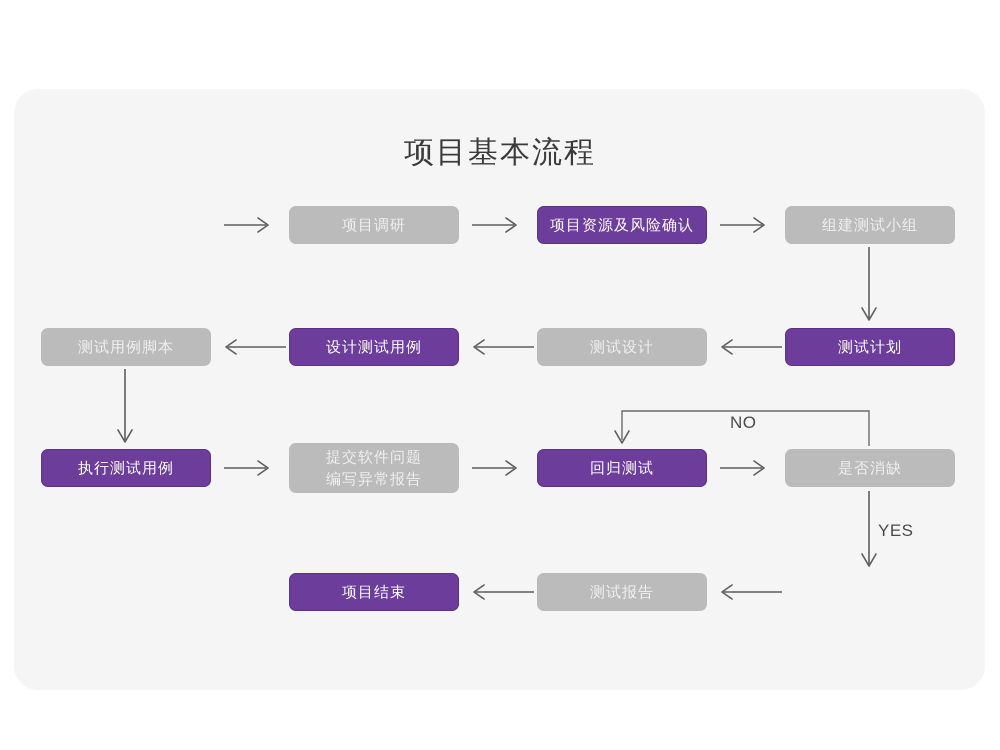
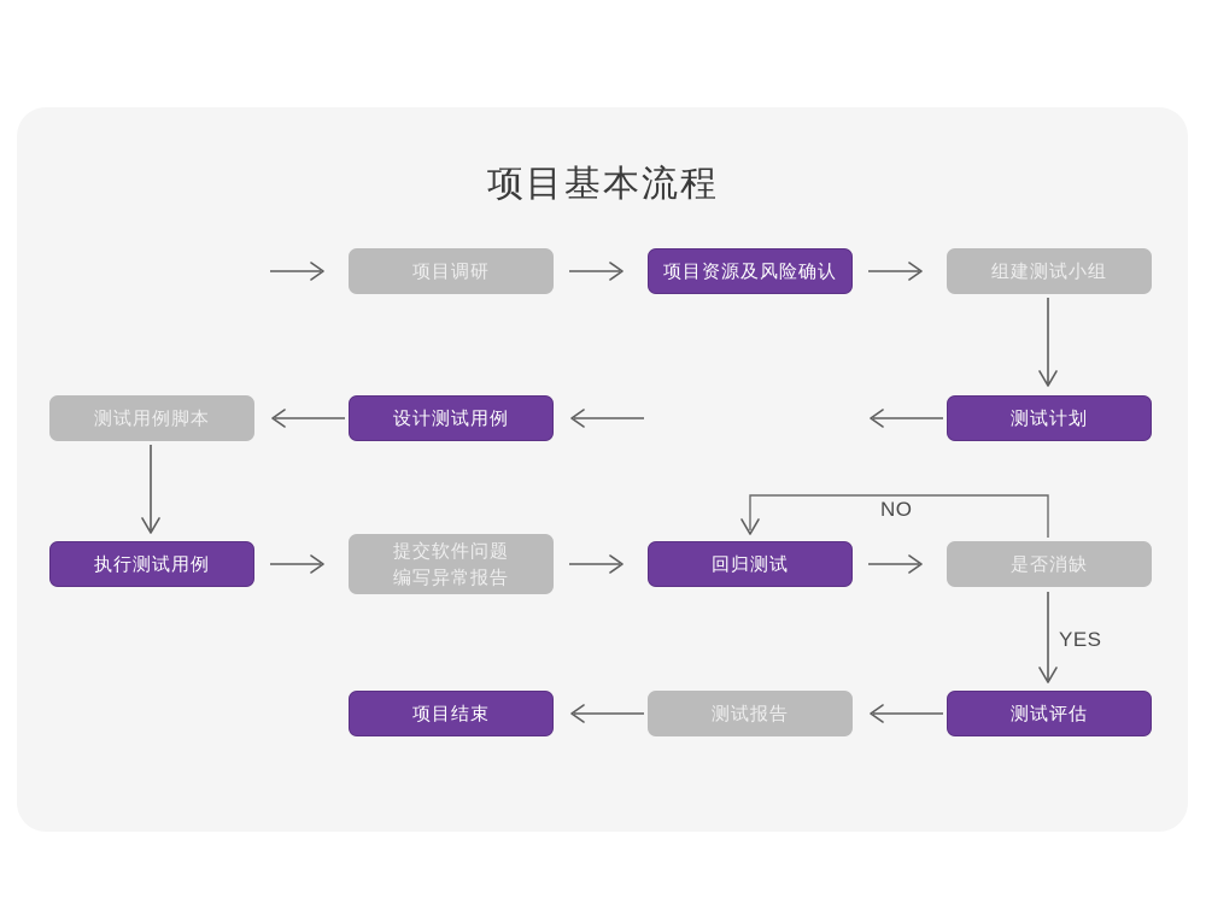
  项目基本流程
  项目调研
  项目资源及风险确认
  组建测试小组
  测试用例脚本
  设计测试用例
- 测试设计
  测试计划
  执行测试用例
  提交软件问题
  编写异常报告
  回归测试
  是否消缺
  项目结束
  测试报告
+ 测试评估
  NO
  YES
